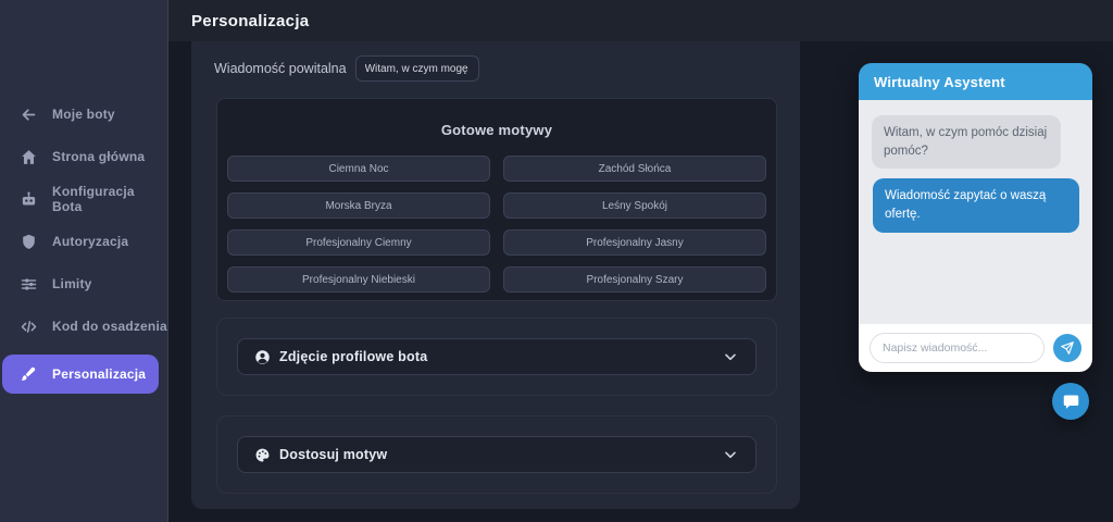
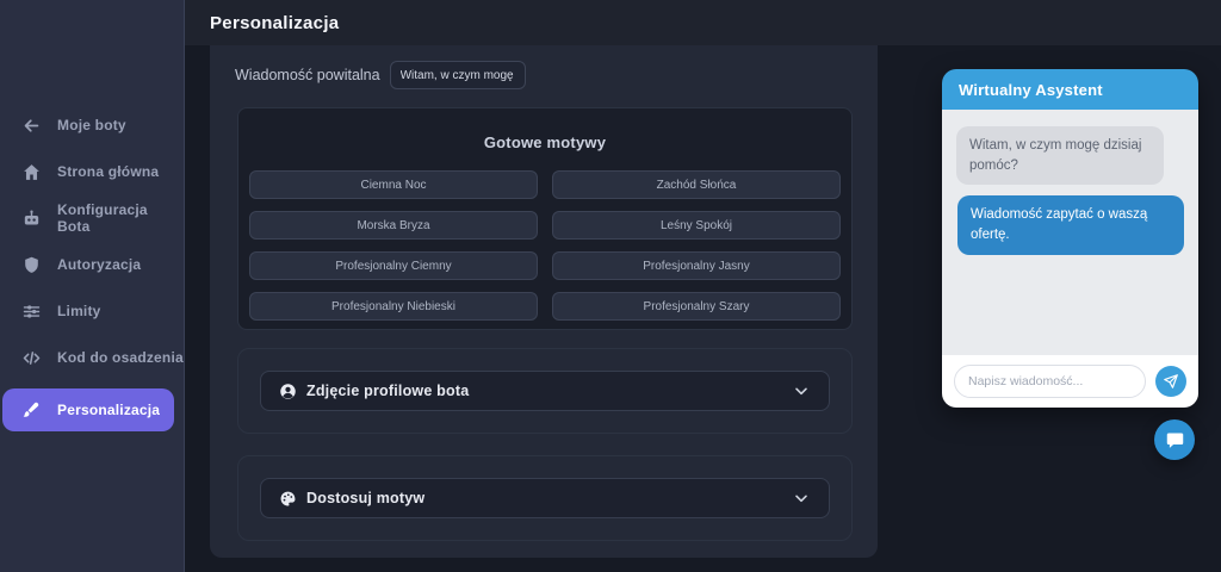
  Moje boty
  Strona główna
  Konfiguracja Bota
  Autoryzacja
  Limity
  Kod do osadzenia
  Personalizacja
  Personalizacja
  Wiadomość powitalna
  Witam, w czym mogę
  Gotowe motywy
  Ciemna Noc
  Zachód Słońca
  Morska Bryza
  Leśny Spokój
  Profesjonalny Ciemny
  Profesjonalny Jasny
  Profesjonalny Niebieski
  Profesjonalny Szary
  Zdjęcie profilowe bota
  Dostosuj motyw
  Wirtualny Asystent
- Witam, w czym pomóc dzisiaj pomóc?
+ Witam, w czym mogę dzisiaj pomóc?
  Wiadomość zapytać o waszą ofertę.
  Napisz wiadomość...
